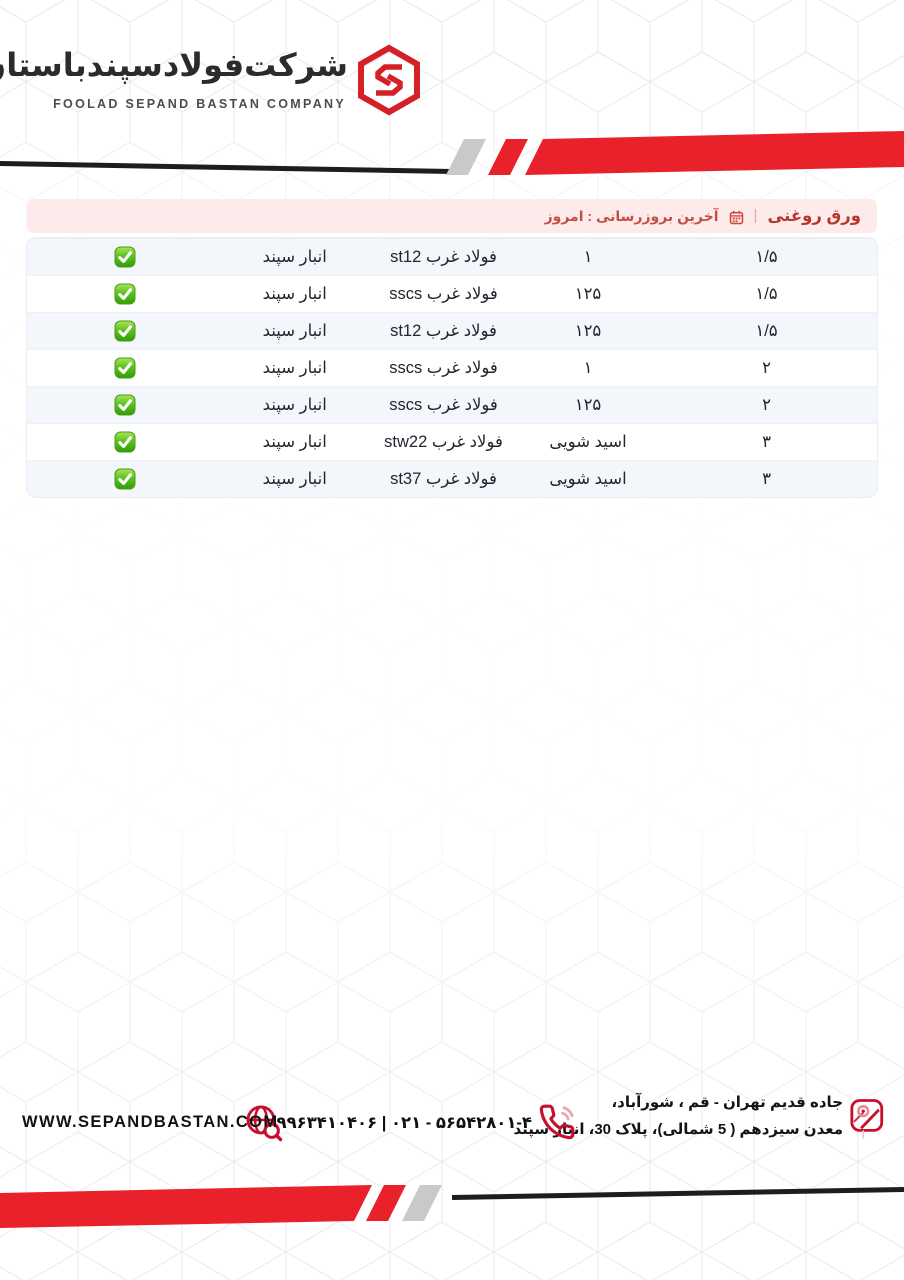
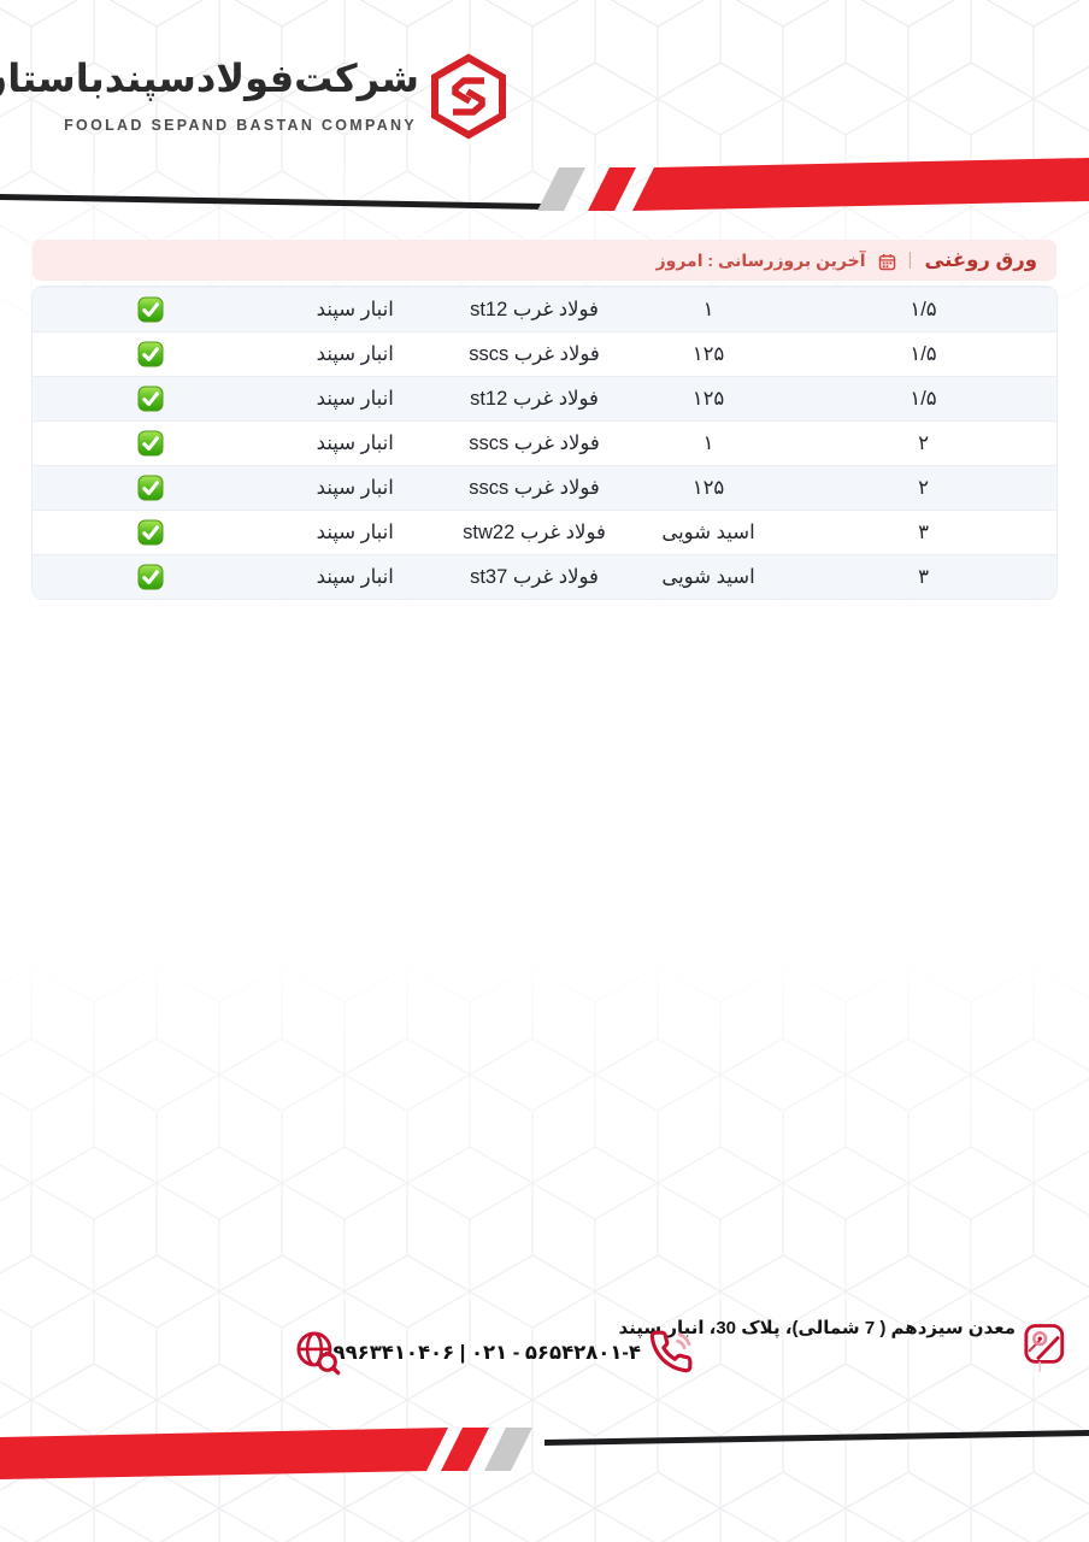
  شرکتفولادسپندباستا
  FOOLAD SEPAND BASTAN COMPANY
  ورق روغنی
  |
  آخرین بروزرسانی : امروز
  ۱/۵
  ۱
  فولاد غرب st12
  انبار سپند
  ۱/۵
  ۱۲۵
  فولاد غرب sscs
  انبار سپند
  ۱/۵
  ۱۲۵
  فولاد غرب st12
  انبار سپند
  ۲
  ۱
  فولاد غرب sscs
  انبار سپند
  ۲
  ۱۲۵
  فولاد غرب sscs
  انبار سپند
  ۳
  اسید شویی
  فولاد غرب stw22
  انبار سپند
  ۳
  اسید شویی
  فولاد غرب st37
  انبار سپند
- جاده قدیم تهران - قم ، شورآباد،
- معدن سیزدهم ( 5 شمالی)، پلاک 30، انبار سپند
+ معدن سیزدهم ( 7 شمالی)، پلاک 30، انبار سپند
  ۹۹۶۳۴۱۰۴۰۶ | ۰۲۱ - ۵۶۵۴۲۸۰۱-۴
- WWW.SEPANDBASTAN.COM
